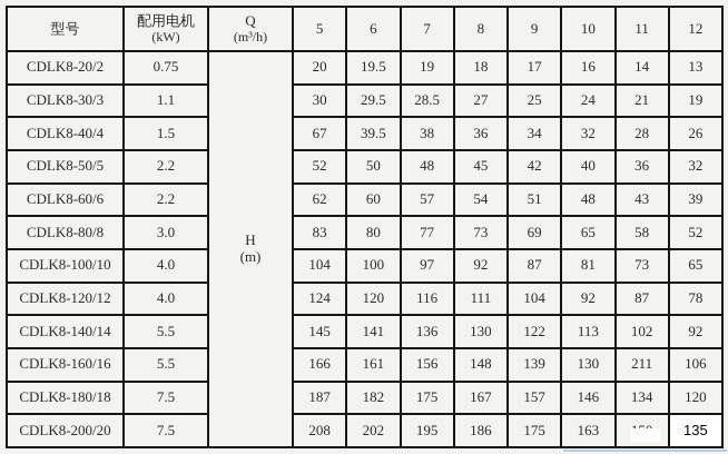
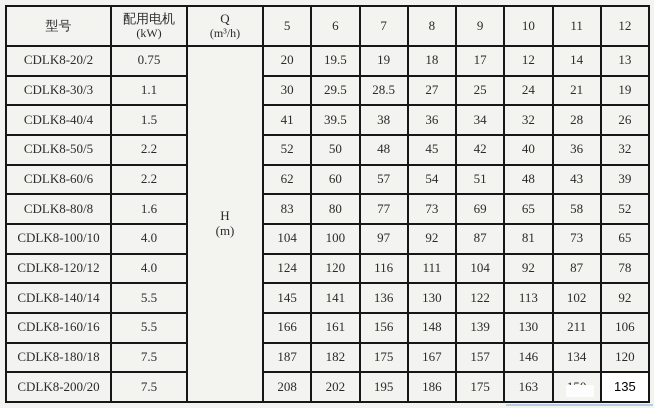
  型号	配用电机 (kW)	Q (m³/h)	5	6	7	8	9	10	11	12
- CDLK8-20/2	0.75	H(m)	20	19.5	19	18	17	16	14	13
+ CDLK8-20/2	0.75	H(m)	20	19.5	19	18	17	12	14	13
  CDLK8-30/3	1.1	30	29.5	28.5	27	25	24	21	19
- CDLK8-40/4	1.5	67	39.5	38	36	34	32	28	26
+ CDLK8-40/4	1.5	41	39.5	38	36	34	32	28	26
  CDLK8-50/5	2.2	52	50	48	45	42	40	36	32
  CDLK8-60/6	2.2	62	60	57	54	51	48	43	39
- CDLK8-80/8	3.0	83	80	77	73	69	65	58	52
+ CDLK8-80/8	1.6	83	80	77	73	69	65	58	52
  CDLK8-100/10	4.0	104	100	97	92	87	81	73	65
  CDLK8-120/12	4.0	124	120	116	111	104	92	87	78
  CDLK8-140/14	5.5	145	141	136	130	122	113	102	92
  CDLK8-160/16	5.5	166	161	156	148	139	130	211	106
  CDLK8-180/18	7.5	187	182	175	167	157	146	134	120
  CDLK8-200/20	7.5	208	202	195	186	175	163		135
